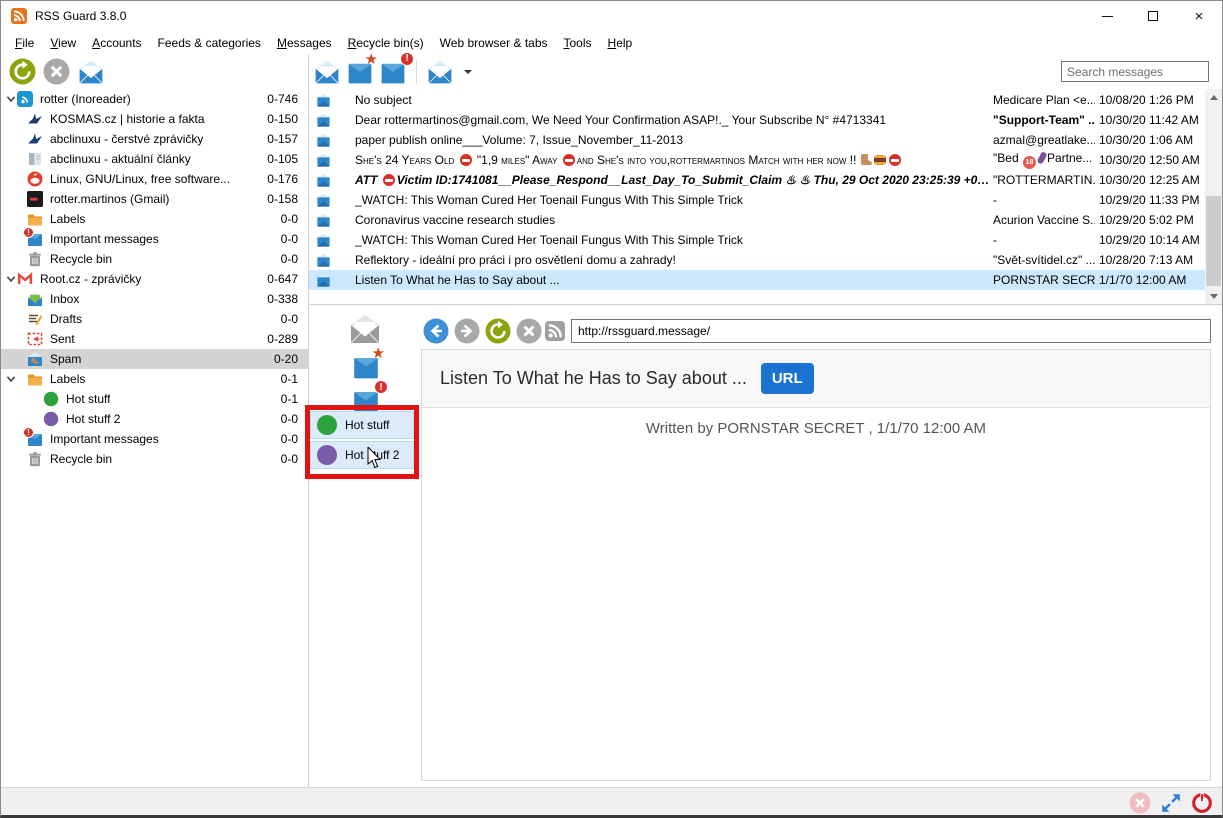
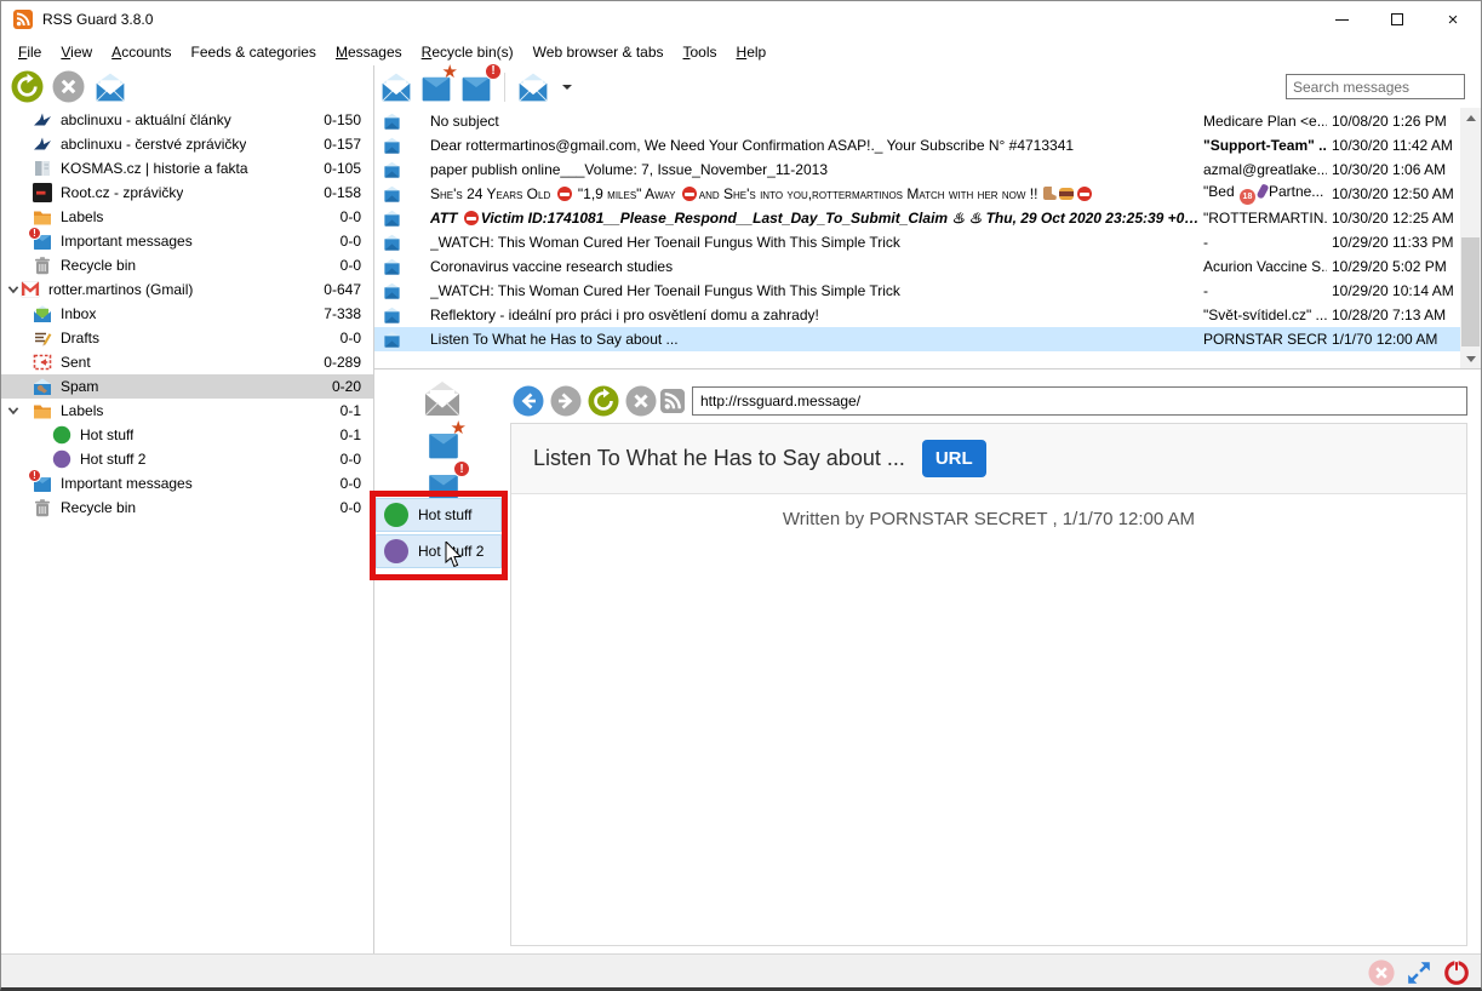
  RSS Guard 3.8.0
  ×
  File
  View
  Accounts
  Feeds & categories
  Messages
  Recycle bin(s)
  Web browser & tabs
  Tools
  Help
- rotter (Inoreader)
- 0-746
- KOSMAS.cz | historie a fakta
+ abclinuxu - aktuální články
  0-150
  abclinuxu - čerstvé zprávičky
  0-157
- abclinuxu - aktuální články
+ KOSMAS.cz | historie a fakta
  0-105
- Linux, GNU/Linux, free software...
- 0-176
- rotter.martinos (Gmail)
+ Root.cz - zprávičky
  0-158
  Labels
  0-0
  !
  Important messages
  0-0
  Recycle bin
  0-0
- Root.cz - zprávičky
+ rotter.martinos (Gmail)
  0-647
  Inbox
- 0-338
+ 7-338
  Drafts
  0-0
  Sent
  0-289
  Spam
  0-20
  Labels
  0-1
  Hot stuff
  0-1
  Hot stuff 2
  0-0
  !
  Important messages
  0-0
  Recycle bin
  0-0
  ★
  !
  Search messages
  No subject
  Medicare Plan <e..
  10/08/20 1:26 PM
  Dear rottermartinos@gmail.com, We Need Your Confirmation ASAP!._ Your Subscribe N° #4713341
  "Support-Team" ..
  10/30/20 11:42 AM
  paper publish online___Volume: 7, Issue_November_11-2013
  azmal@greatlake...
  10/30/20 1:06 AM
  She's 24 Years Old "1,9 miles" Away and She's into you,rottermartinos Match with her now !!
  "Bed Partne...
  10/30/20 12:50 AM
  ATT Victim ID:1741081__Please_Respond__Last_Day_To_Submit_Claim ♨ ♨ Thu, 29 Oct 2020 23:25:39 +000
  "ROTTERMARTIN.
  10/30/20 12:25 AM
  _WATCH: This Woman Cured Her Toenail Fungus With This Simple Trick
  -
  10/29/20 11:33 PM
  Coronavirus vaccine research studies
  Acurion Vaccine S.
  10/29/20 5:02 PM
  _WATCH: This Woman Cured Her Toenail Fungus With This Simple Trick
  -
  10/29/20 10:14 AM
  Reflektory - ideální pro práci i pro osvětlení domu a zahrady!
  "Svět-svítidel.cz" ...
  10/28/20 7:13 AM
  Listen To What he Has to Say about ...
  PORNSTAR SECR
  1/1/70 12:00 AM
  ★
  !
  http://rssguard.message/
  Listen To What he Has to Say about ...
  URL
  Written by PORNSTAR SECRET , 1/1/70 12:00 AM
  Hot stuff
  Hotuff 2
